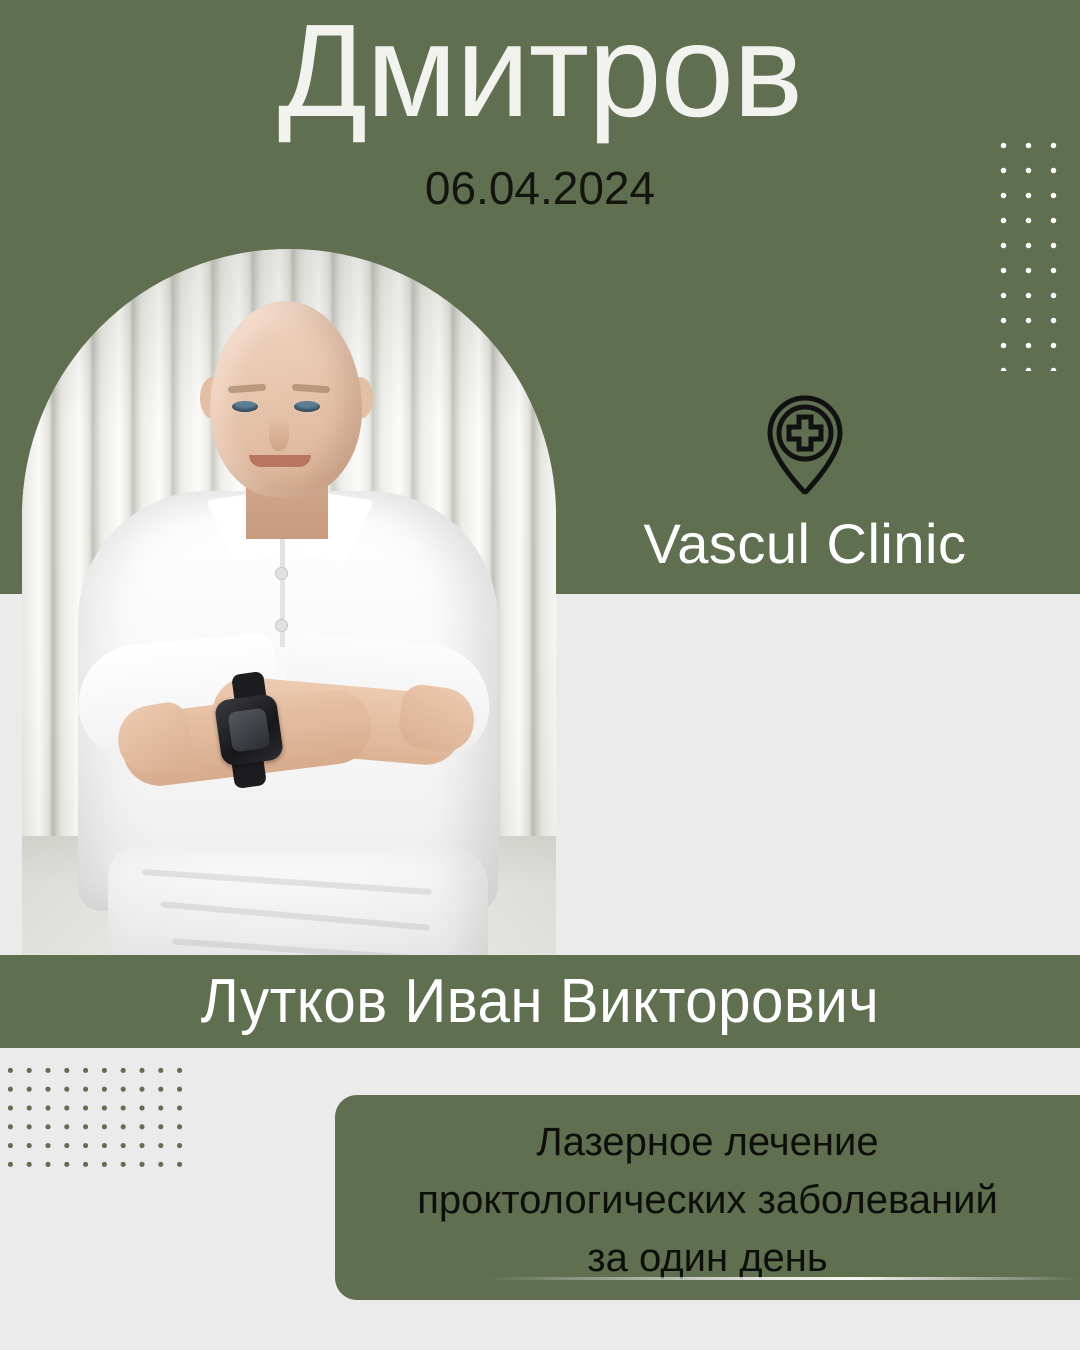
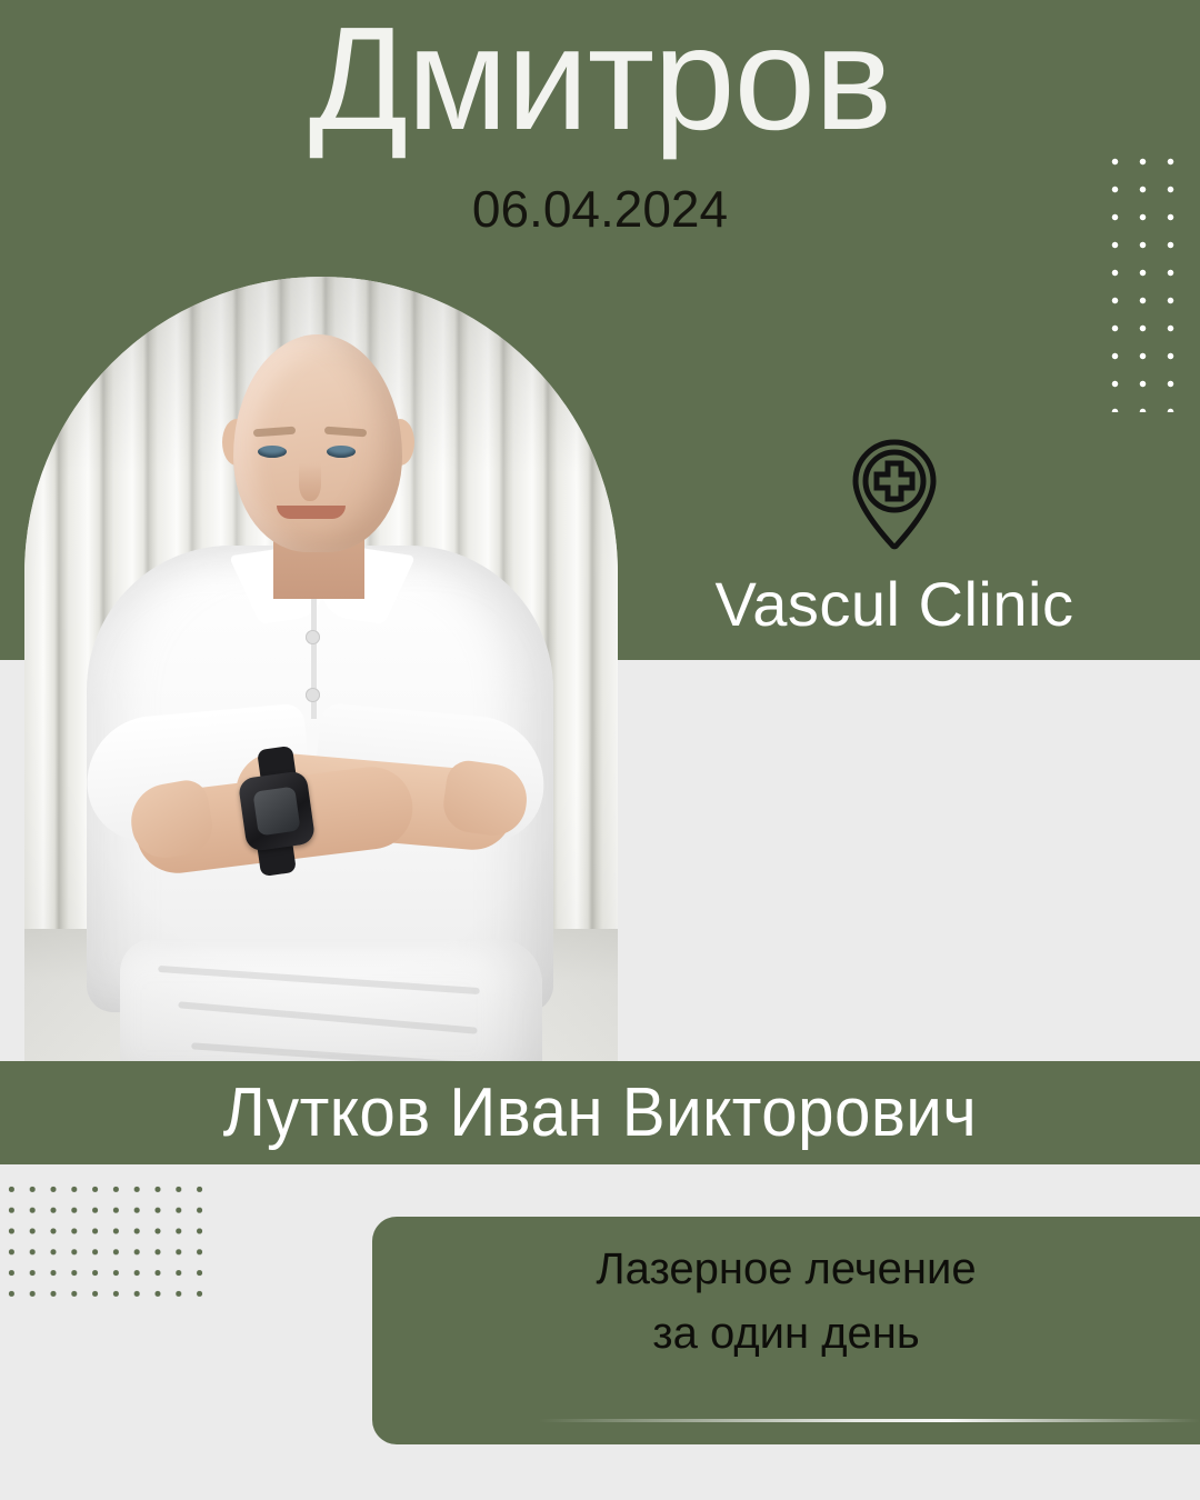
  Дмитров
  06.04.2024
  Vascul Clinic
  Лутков Иван Викторович
  Лазерное лечение
- проктологических заболеваний
  за один день
